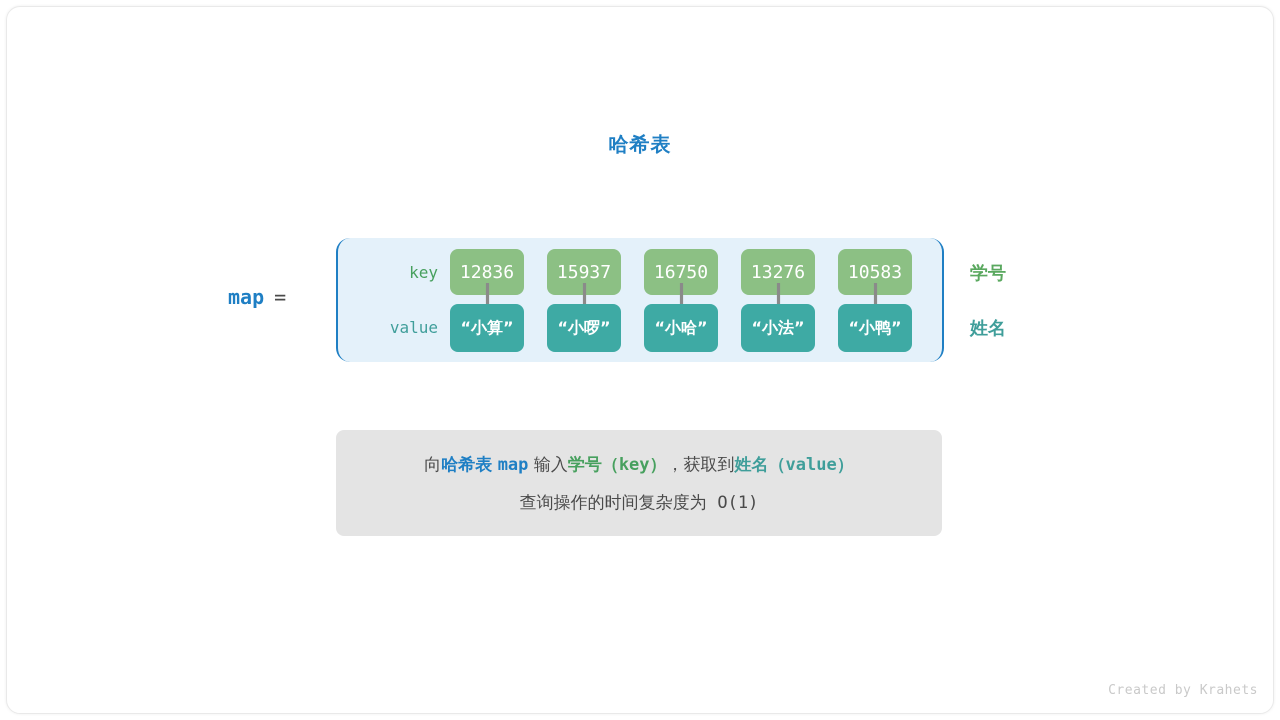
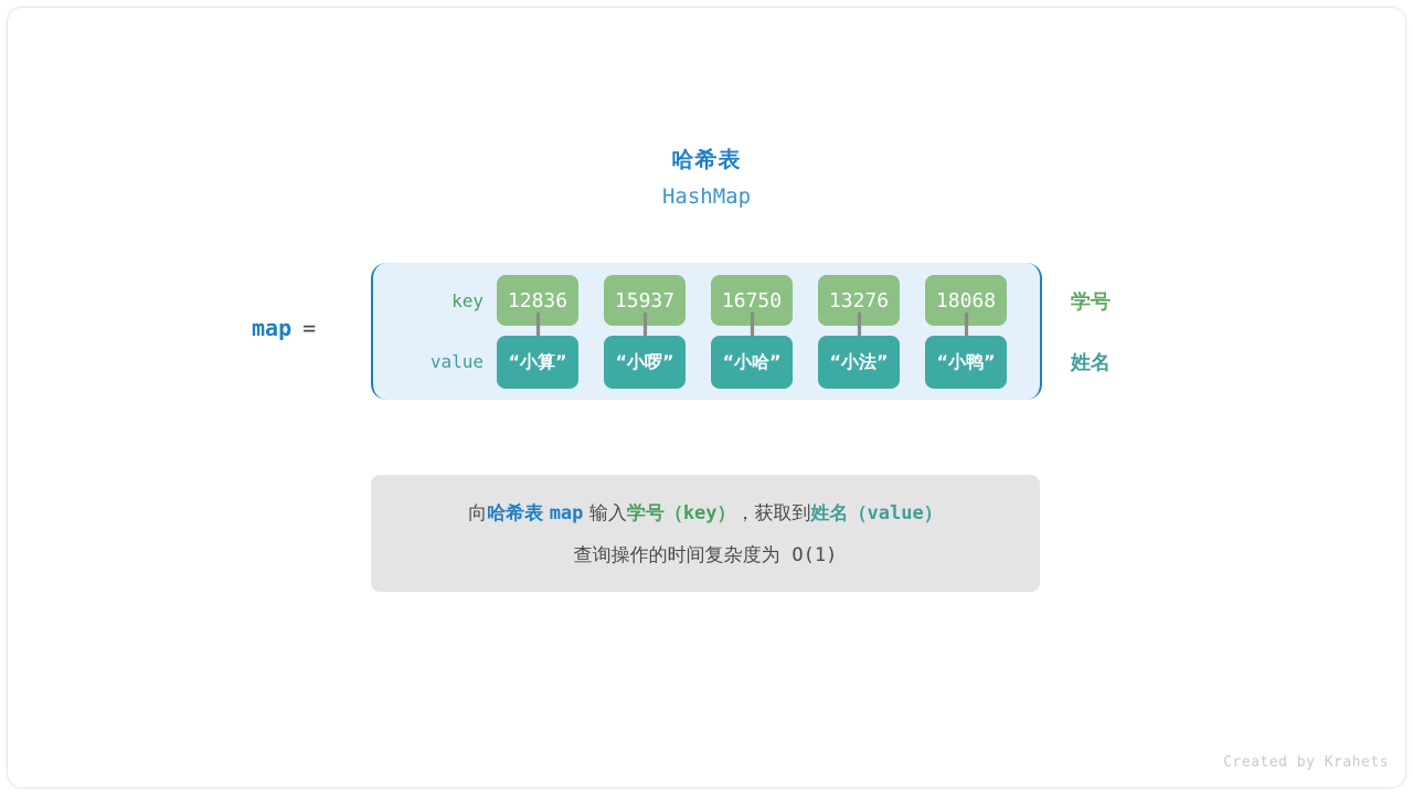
  哈希表
+ HashMap
  map =
  key
  value
  12836
  “小算”
  15937
  “小啰”
  16750
  “小哈”
  13276
  “小法”
- 10583
+ 18068
  “小鸭”
  学号
  姓名
  向哈希表 map 输入学号（key），获取到姓名（value）
  查询操作的时间复杂度为 O(1)
  Created by Krahets
